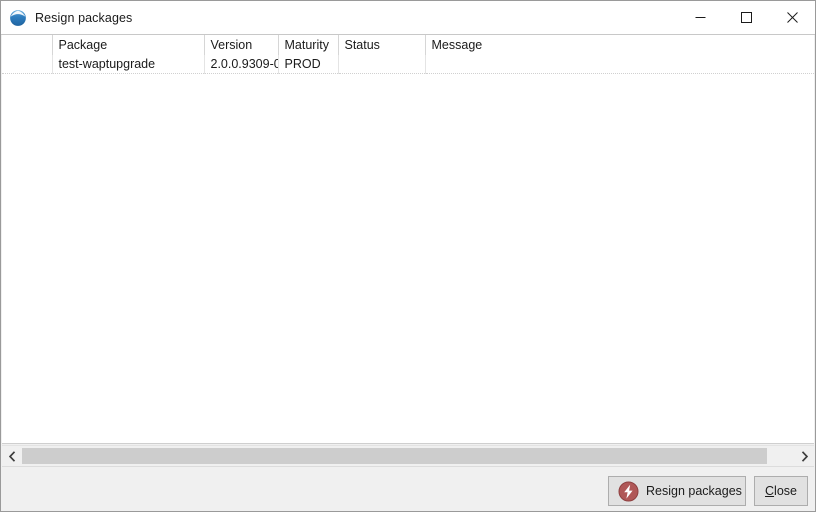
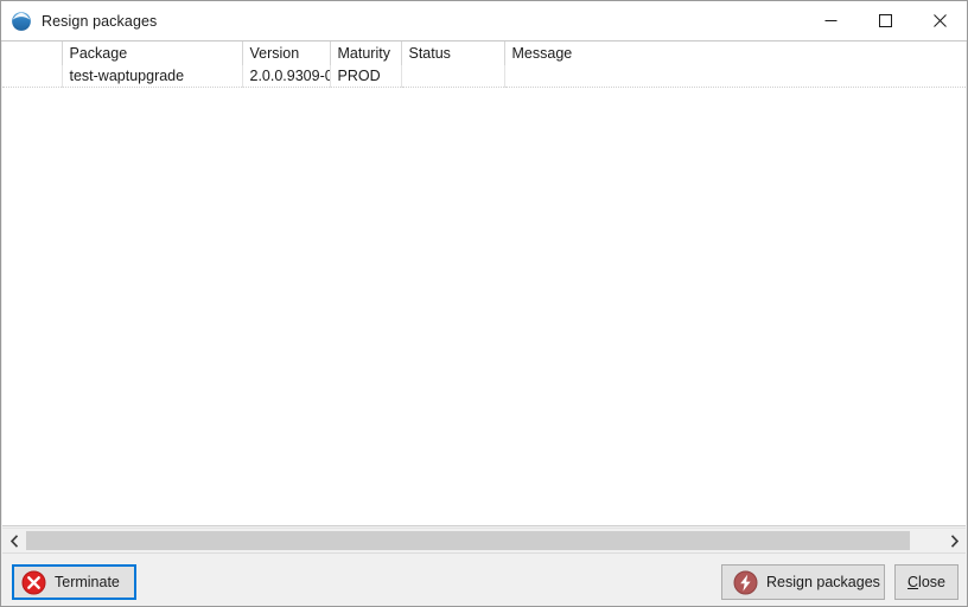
  Resign packages
  	Package	Version	Maturity	Status	Message
  	test-waptupgrade	2.0.0.9309-0	PROD
+ Terminate
  Resign packages
  Close
